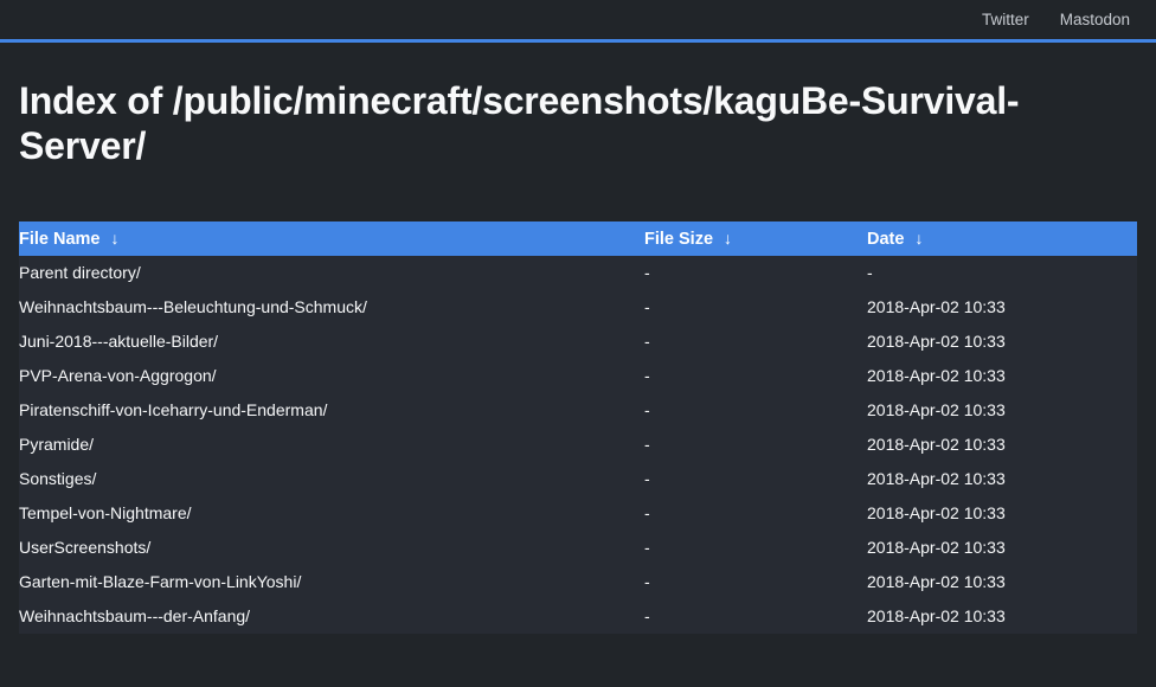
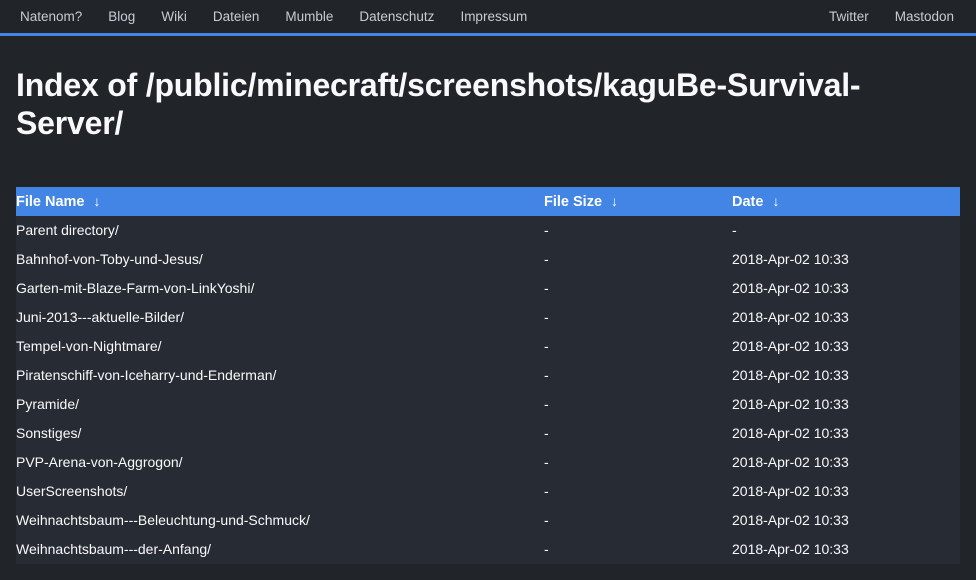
+ Natenom?
+ Blog
+ Wiki
+ Dateien
+ Mumble
+ Datenschutz
+ Impressum
  Twitter
  Mastodon
  Index of /public/minecraft/screenshots/kaguBe-Survival-Server/
  File Name ↓	File Size ↓	Date ↓
  Parent directory/	-	-
+ Bahnhof-von-Toby-und-Jesus/	-	2018-Apr-02 10:33
- Weihnachtsbaum---Beleuchtung-und-Schmuck/	-	2018-Apr-02 10:33
+ Garten-mit-Blaze-Farm-von-LinkYoshi/	-	2018-Apr-02 10:33
- Juni-2018---aktuelle-Bilder/	-	2018-Apr-02 10:33
+ Juni-2013---aktuelle-Bilder/	-	2018-Apr-02 10:33
- PVP-Arena-von-Aggrogon/	-	2018-Apr-02 10:33
+ Tempel-von-Nightmare/	-	2018-Apr-02 10:33
  Piratenschiff-von-Iceharry-und-Enderman/	-	2018-Apr-02 10:33
  Pyramide/	-	2018-Apr-02 10:33
  Sonstiges/	-	2018-Apr-02 10:33
- Tempel-von-Nightmare/	-	2018-Apr-02 10:33
+ PVP-Arena-von-Aggrogon/	-	2018-Apr-02 10:33
  UserScreenshots/	-	2018-Apr-02 10:33
- Garten-mit-Blaze-Farm-von-LinkYoshi/	-	2018-Apr-02 10:33
+ Weihnachtsbaum---Beleuchtung-und-Schmuck/	-	2018-Apr-02 10:33
  Weihnachtsbaum---der-Anfang/	-	2018-Apr-02 10:33
